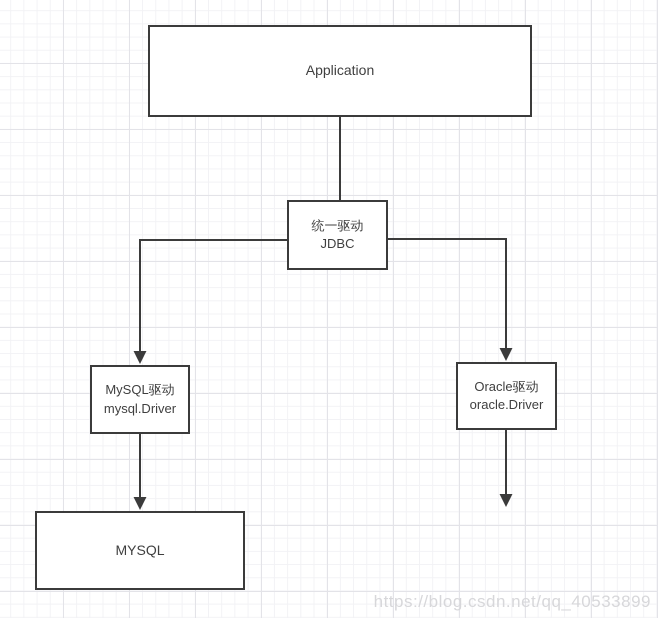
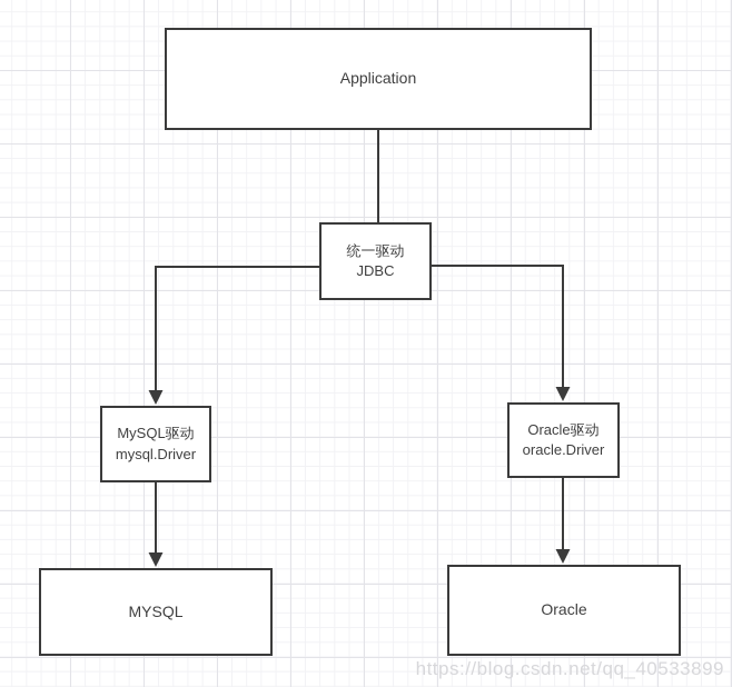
  Application
  统一驱动
  JDBC
  MySQL驱动
  mysql.Driver
  Oracle驱动
  oracle.Driver
  MYSQL
+ Oracle
  https://blog.csdn.net/qq_40533899
